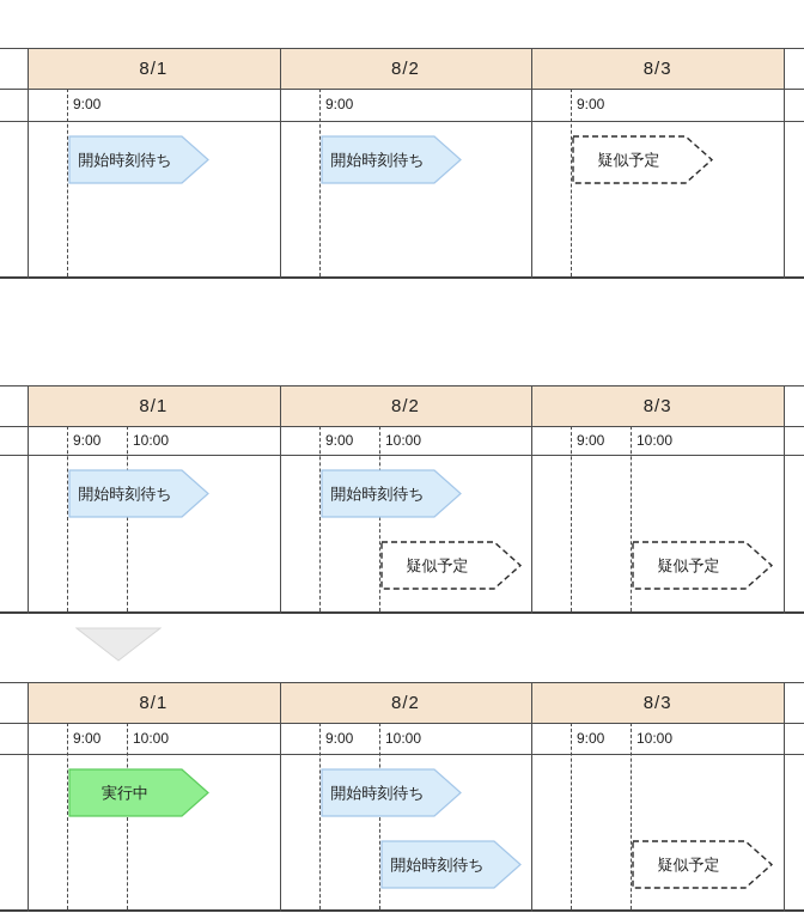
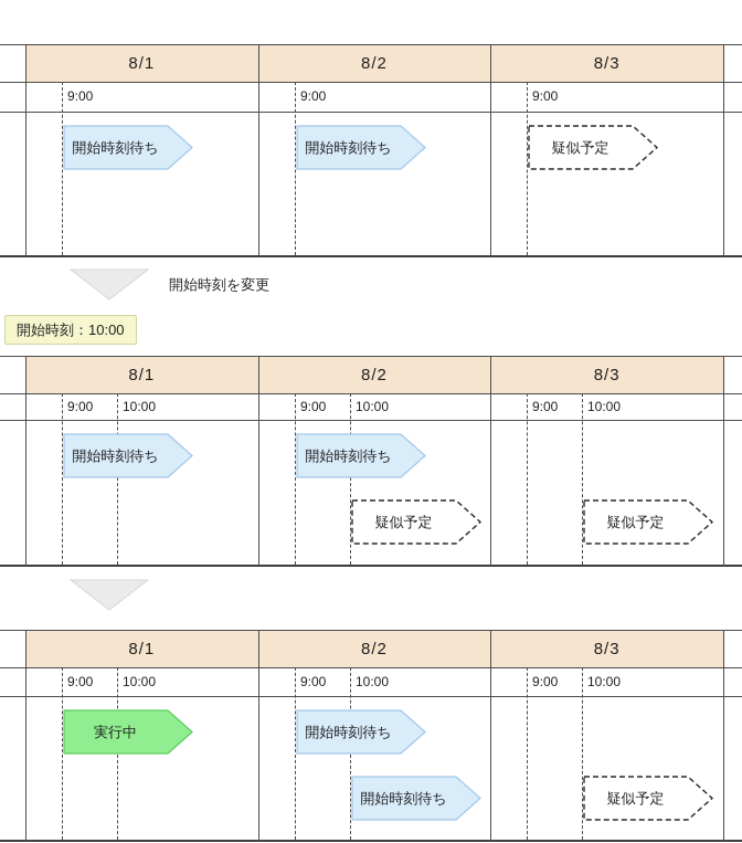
+ 開始時刻：10:00
+ 開始時刻を変更
  8/1
  9:00
  開始時刻待ち
  8/2
  9:00
  開始時刻待ち
  8/3
  9:00
  疑似予定
  8/1
  9:00
  10:00
  開始時刻待ち
  8/2
  9:00
  10:00
  開始時刻待ち
  疑似予定
  8/3
  9:00
  10:00
  疑似予定
  8/1
  9:00
  10:00
  実行中
  8/2
  9:00
  10:00
  開始時刻待ち
  開始時刻待ち
  8/3
  9:00
  10:00
  疑似予定
